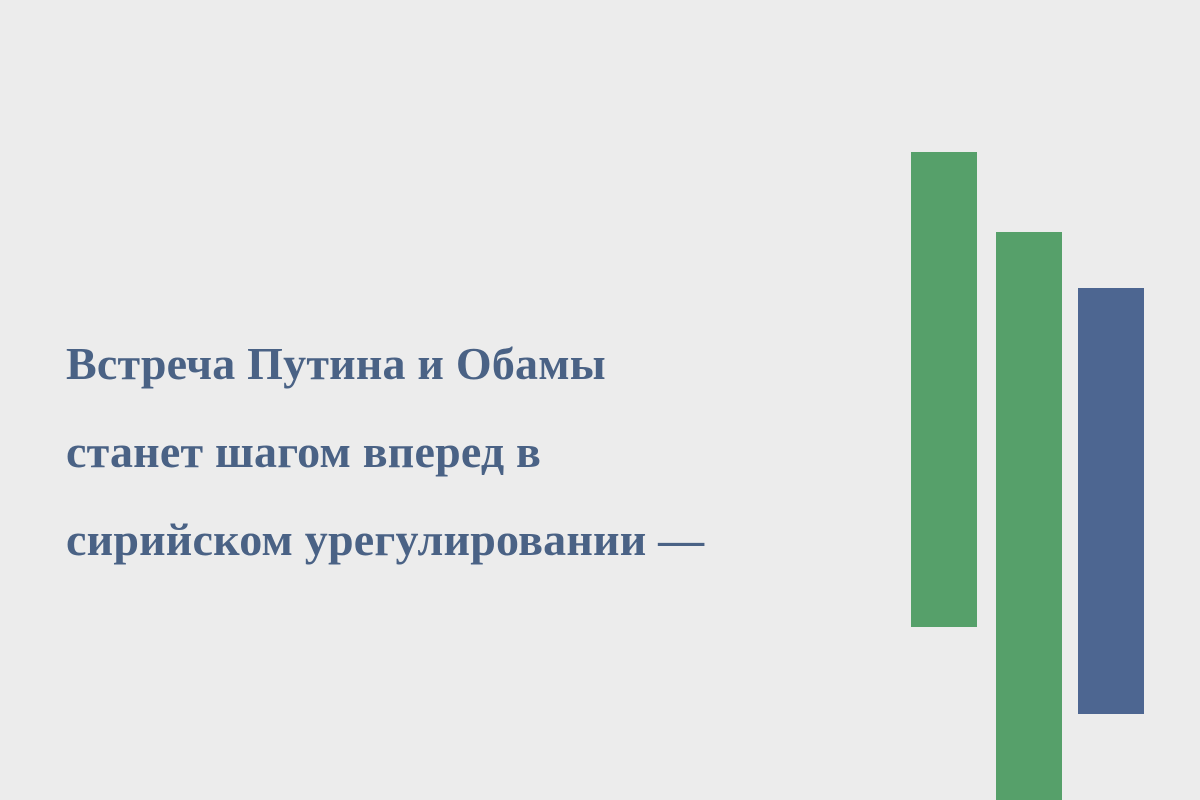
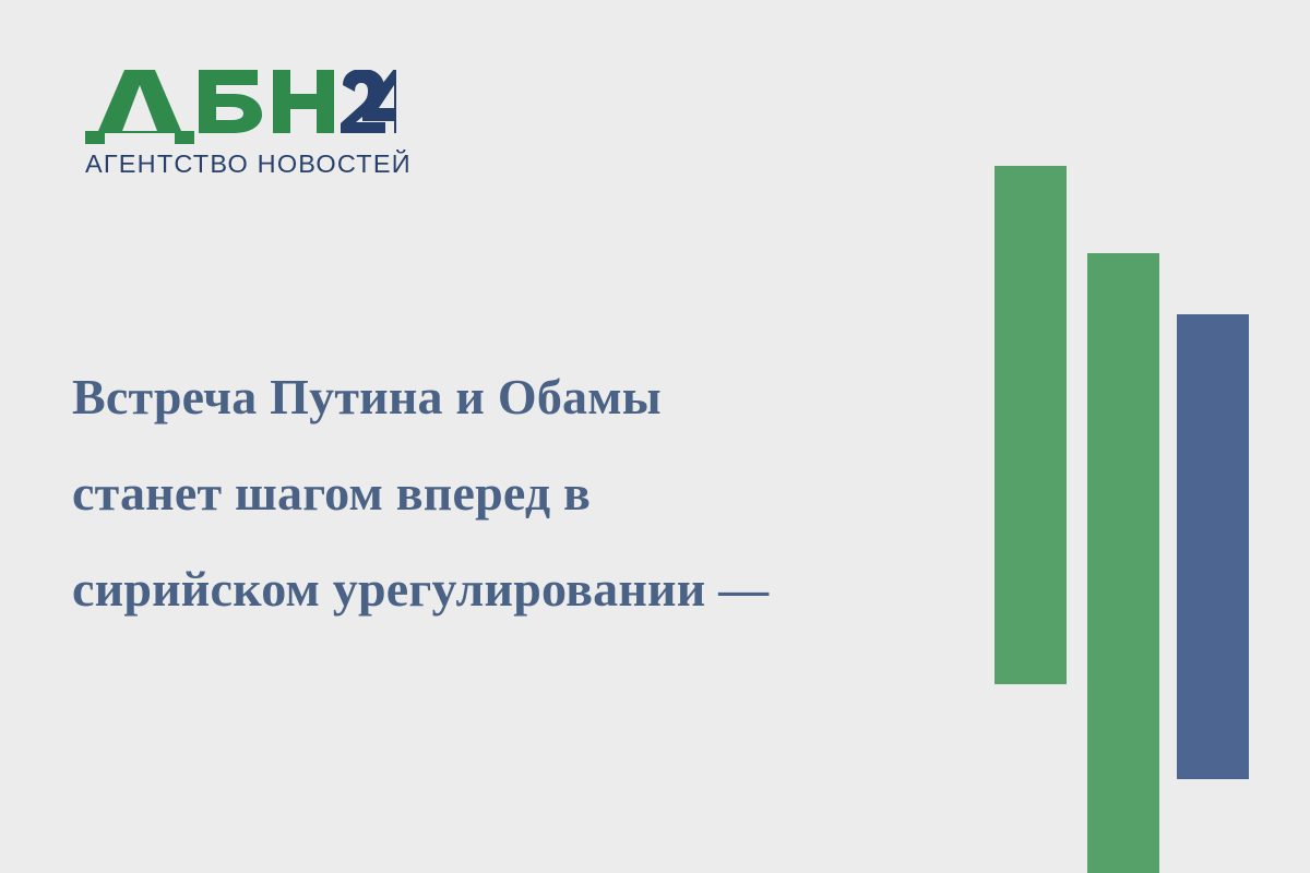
+ АГЕНТСТВО НОВОСТЕЙ
  Встреча Путина и Обамы
  станет шагом вперед в
  сирийском урегулировании —
